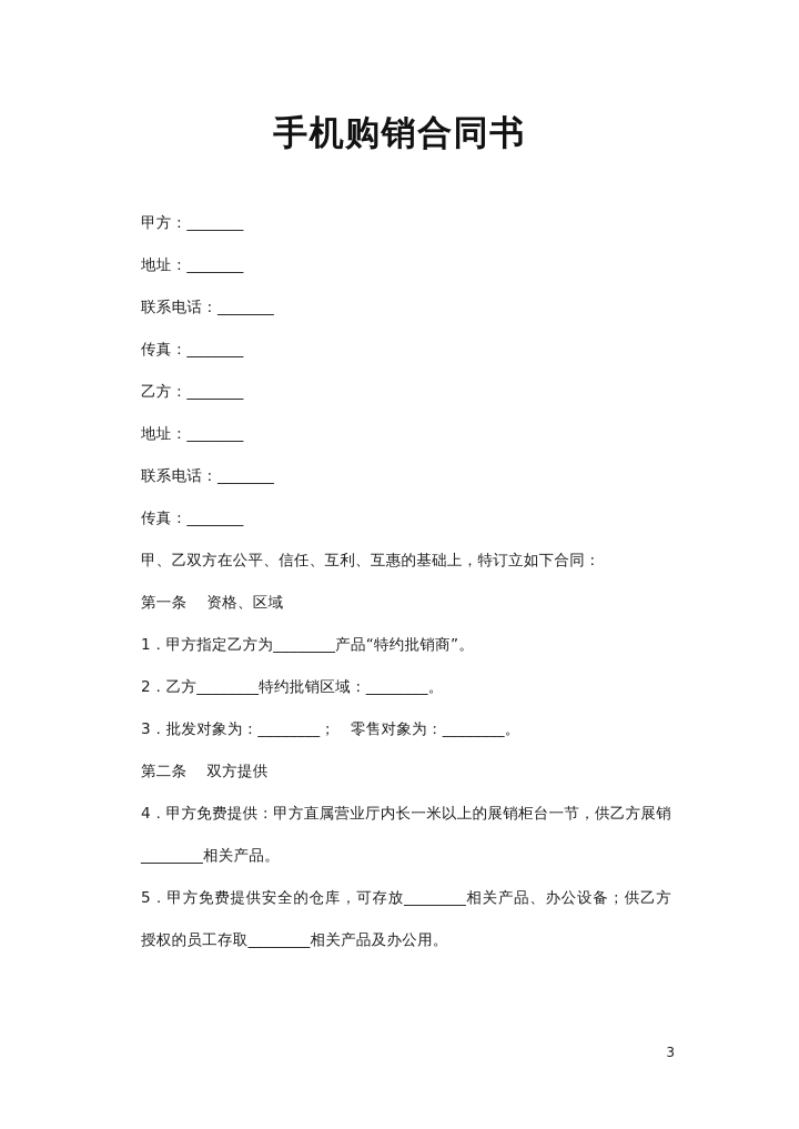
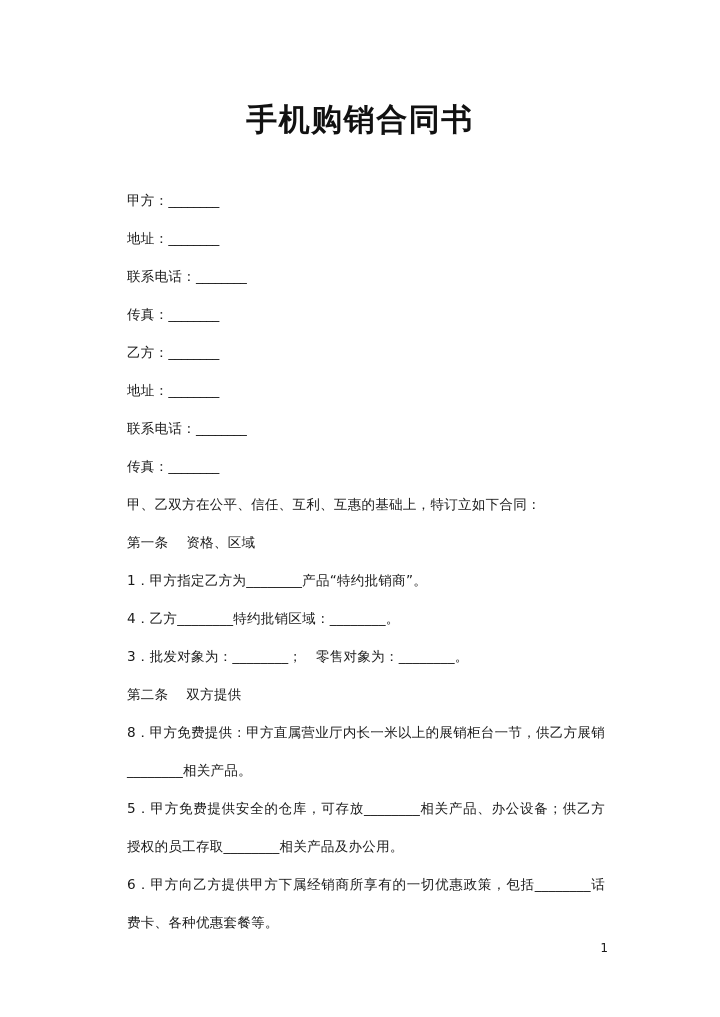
  手机购销合同书
  甲方：________
  地址：________
  联系电话：________
  传真：________
  乙方：________
  地址：________
  联系电话：________
  传真：________
  甲、乙双方在公平、信任、互利、互惠的基础上，特订立如下合同：
  第一条 资格、区域
  1．甲方指定乙方为________产品“特约批销商”。
- 2．乙方________特约批销区域：________。
+ 4．乙方________特约批销区域：________。
  3．批发对象为：________； 零售对象为：________。
  第二条 双方提供
- 4．甲方免费提供：甲方直属营业厅内长一米以上的展销柜台一节，供乙方展销________相关产品。
+ 8．甲方免费提供：甲方直属营业厅内长一米以上的展销柜台一节，供乙方展销________相关产品。
  5．甲方免费提供安全的仓库，可存放________相关产品、办公设备；供乙方授权的员工存取________相关产品及办公用。
+ 6．甲方向乙方提供甲方下属经销商所享有的一切优惠政策，包括________话费卡、各种优惠套餐等。
- 3
+ 1
